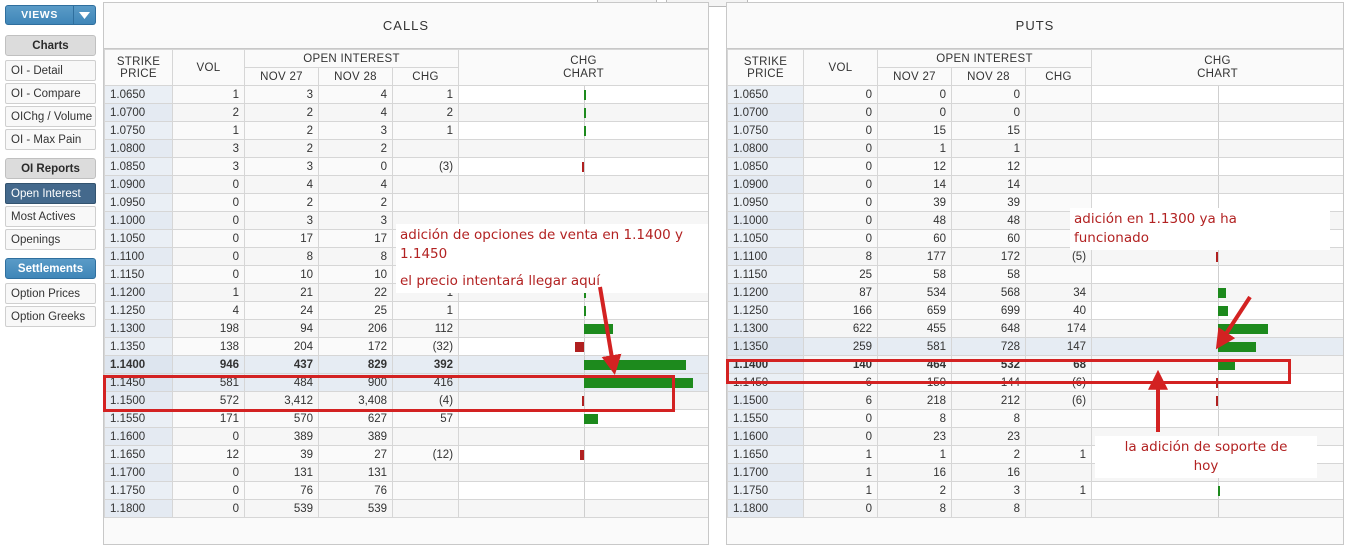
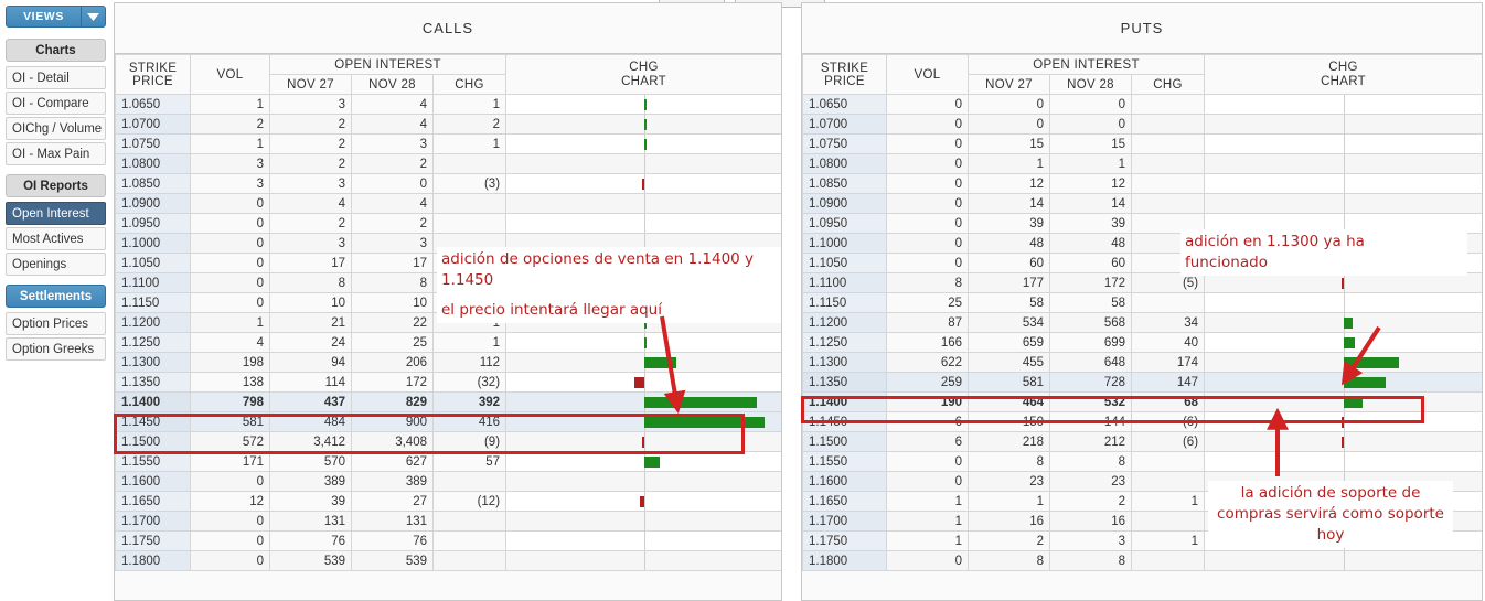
  VIEWS
  Charts
  OI - Detail
  OI - Compare
  OIChg / Volume
  OI - Max Pain
  OI Reports
  Open Interest
  Most Actives
  Openings
  Settlements
  Option Prices
  Option Greeks
  CALLS
  STRIKE PRICE	VOL	OPEN INTEREST	CHG CHART
  NOV 27	NOV 28	CHG
  1.0650	1	3	4	1
  1.0700	2	2	4	2
  1.0750	1	2	3	1
  1.0800	3	2	2
  1.0850	3	3	0	(3)
  1.0900	0	4	4
  1.0950	0	2	2
  1.1000	0	3	3
  1.1050	0	17	17
  1.1100	0	8	8
  1.1150	0	10	10
  1.1200	1	21	22
  1.1250	4	24	25	1
  1.1300	198	94	206	112
- 1.1350	138	204	172	(32)
+ 1.1350	138	114	172	(32)
- 1.1400	946	437	829	392
+ 1.1400	798	437	829	392
  1.1450	581	484	900	416
- 1.1500	572	3,412	3,408	(4)
+ 1.1500	572	3,412	3,408	(9)
  1.1550	171	570	627	57
  1.1600	0	389	389
  1.1650	12	39	27	(12)
  1.1700	0	131	131
  1.1750	0	76	76
  1.1800	0	539	539
  PUTS
  STRIKE PRICE	VOL	OPEN INTEREST	CHG CHART
  NOV 27	NOV 28	CHG
  1.0650	0	0	0
  1.0700	0	0	0
  1.0750	0	15	15
  1.0800	0	1	1
  1.0850	0	12	12
  1.0900	0	14	14
  1.0950	0	39	39
  1.1000	0	48	48
  1.1050	0	60	60
  1.1100	8	177	172	(5)
  1.1150	25	58	58
  1.1200	87	534	568	34
  1.1250	166	659	699	40
  1.1300	622	455	648	174
  1.1350	259	581	728	147
- 1.1400	140	464	532	68
+ 1.1400	190	464	532	68
  1.1450	6	150	144	(6)
  1.1500	6	218	212	(6)
  1.1550	0	8	8
  1.1600	0	23	23
  1.1650	1	1	2	1
  1.1700	1	16	16
  1.1750	1	2	3	1
  1.1800	0	8	8
  adición de opciones de venta en 1.1400 y
  1.1450
  el precio intentará llegar aquí
  adición en 1.1300 ya ha
  funcionado
  la adición de soporte de
+ compras servirá como soporte
  hoy
